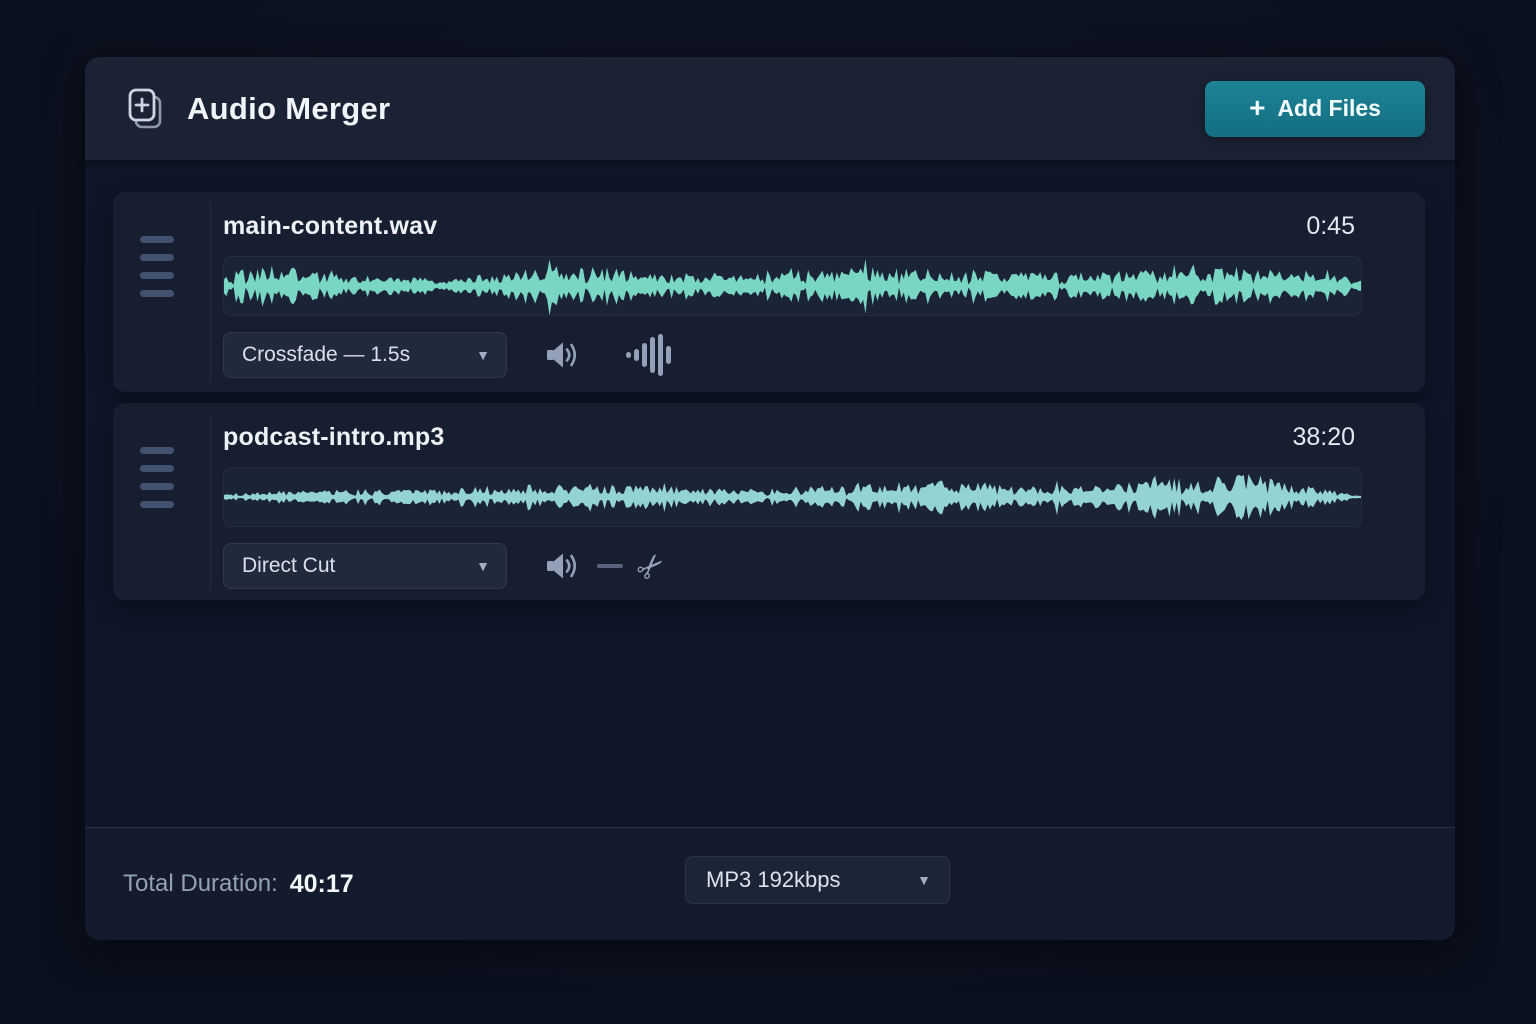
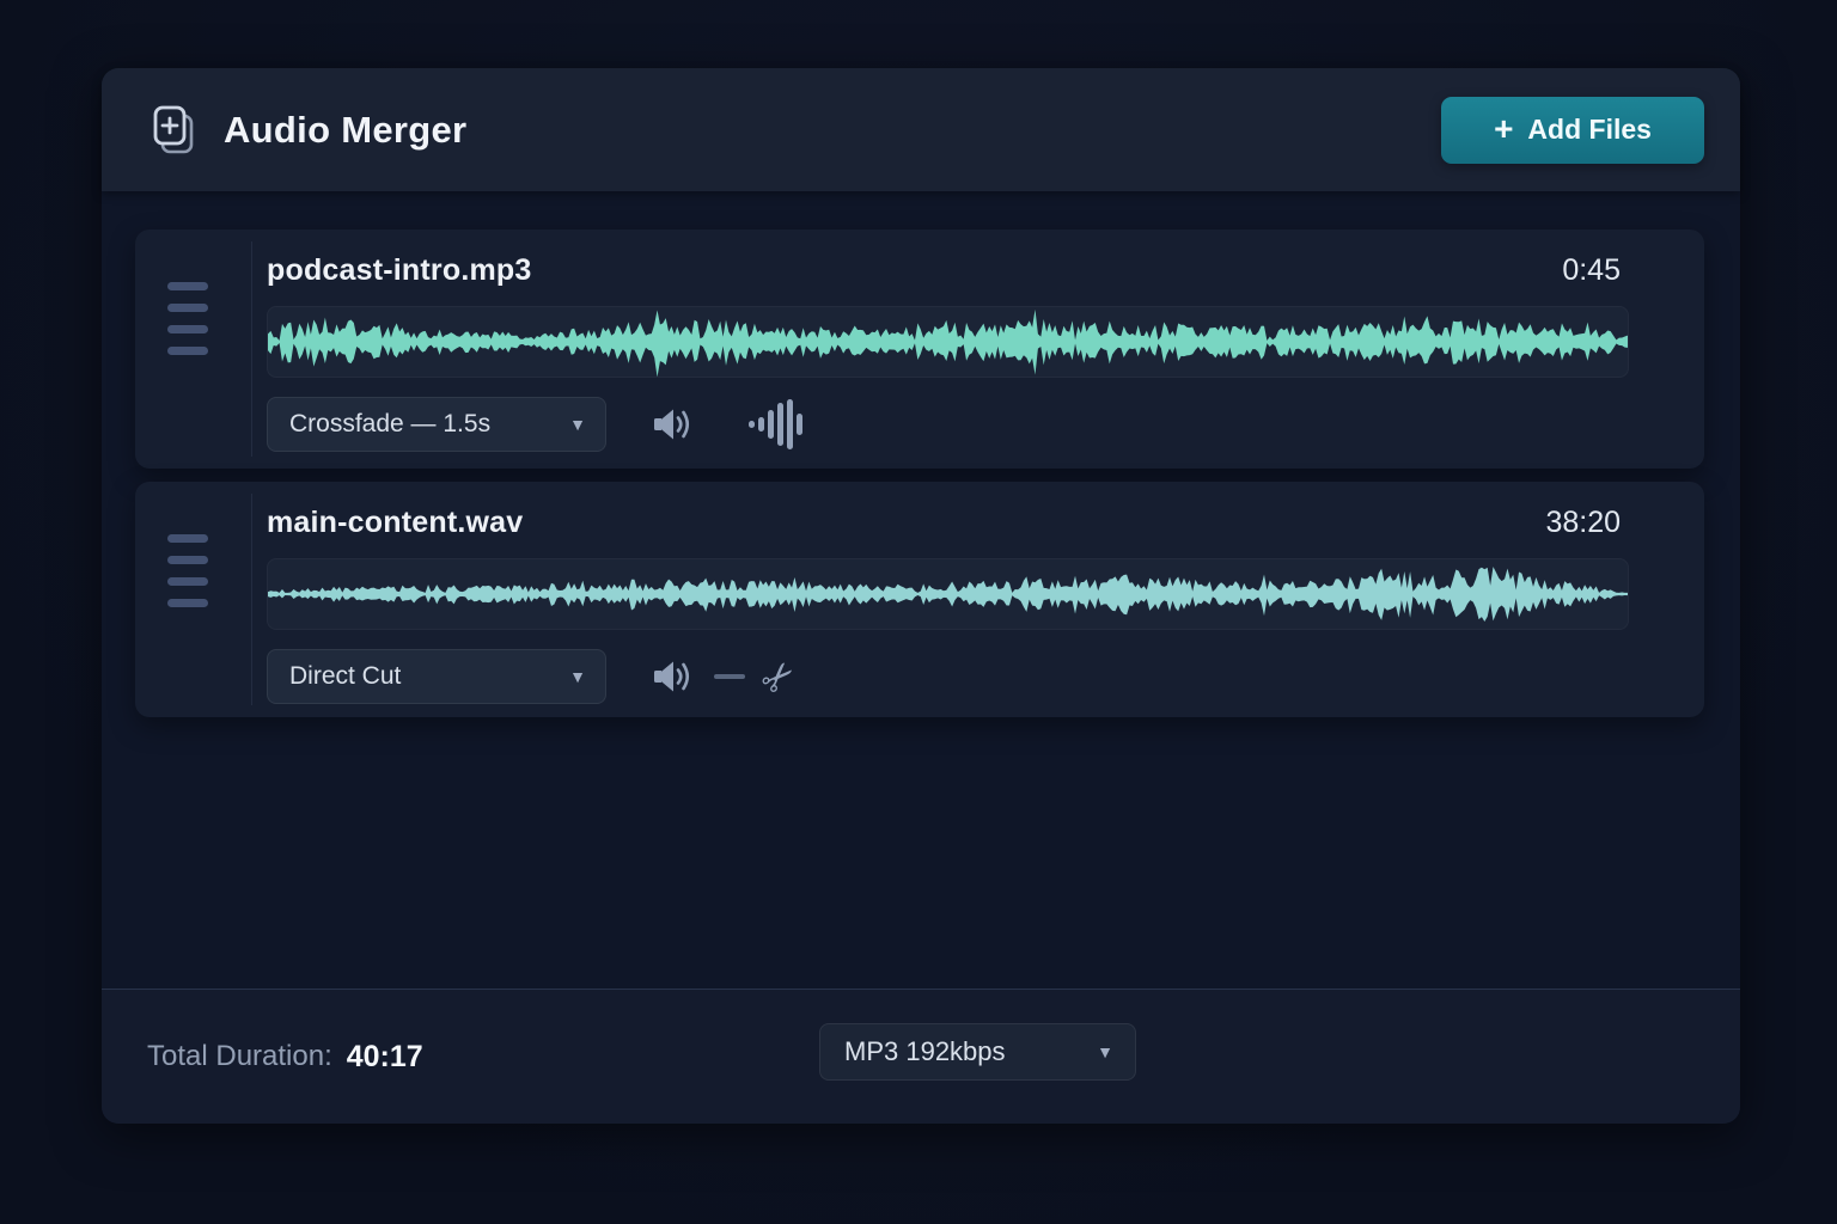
  Audio Merger
  +
  Add Files
- main-content.wav
+ podcast-intro.mp3
  0:45
  Crossfade — 1.5s
  ▼
- podcast-intro.mp3
+ main-content.wav
  38:20
  Direct Cut
  ▼
  Total Duration:
  40:17
  MP3 192kbps
  ▼
